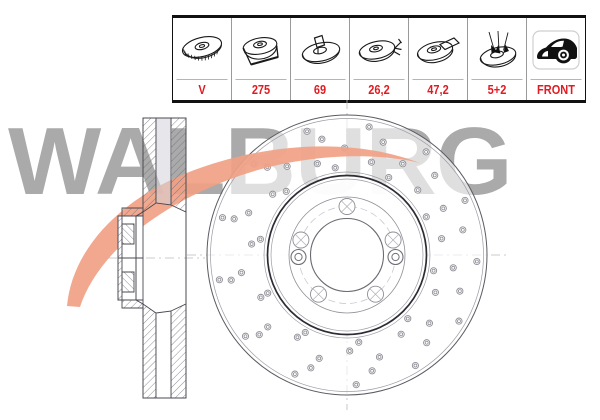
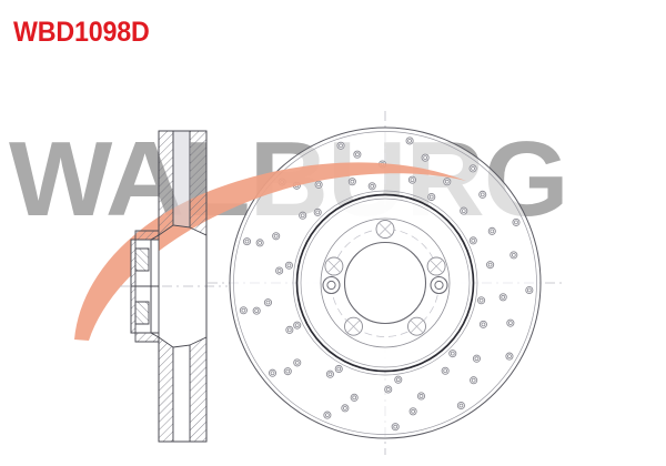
+ WBD1098D
  WALUG
- V
- 275
- 69
- 26,2
- 47,2
- 5+2
- FRONT
